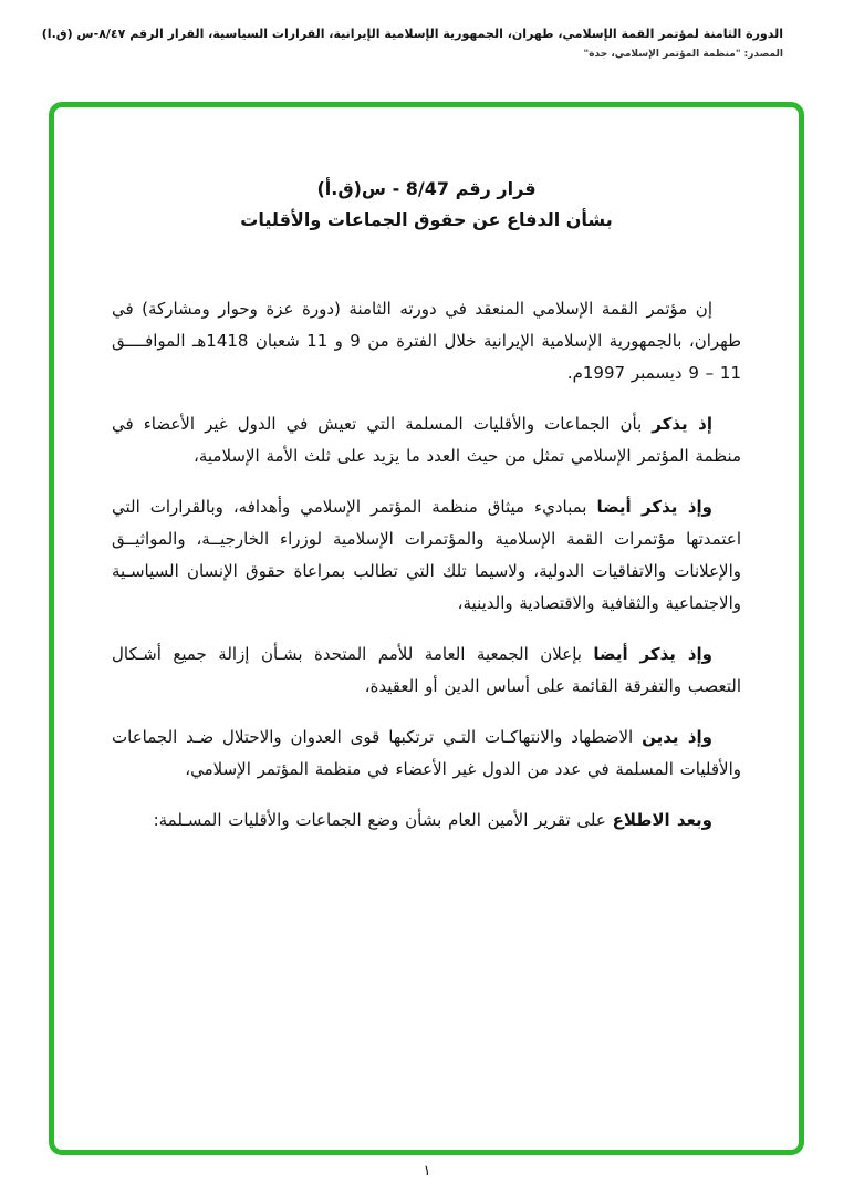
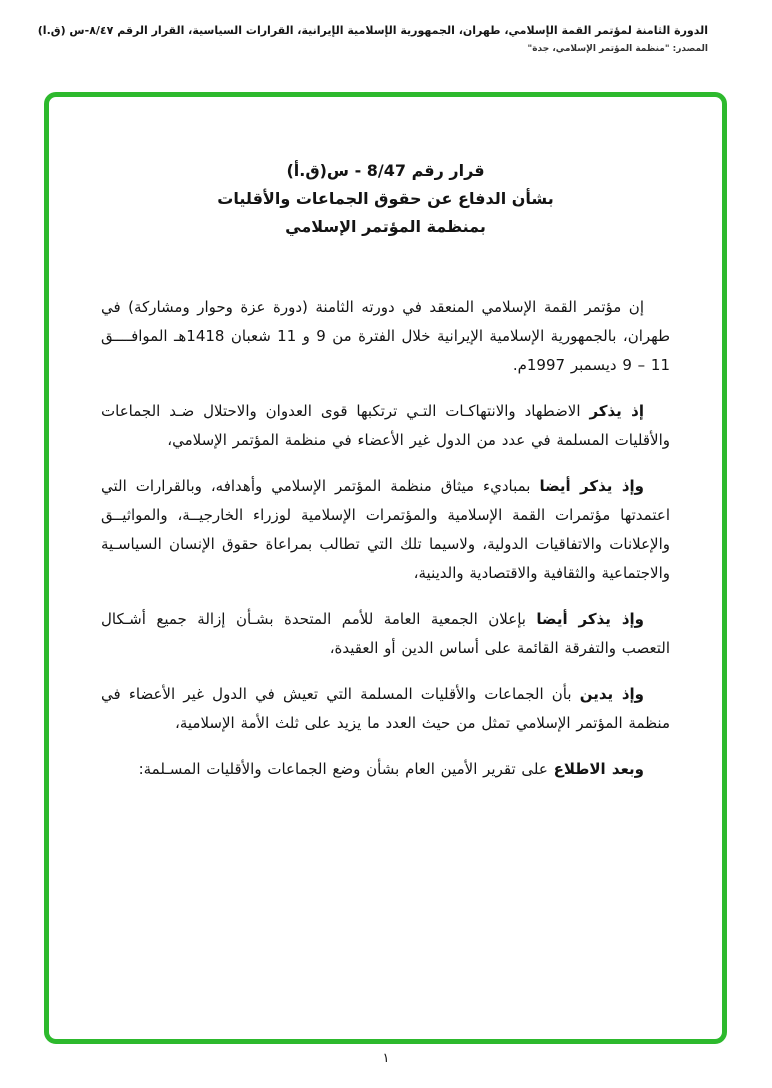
  الدورة الثامنة لمؤتمر القمة الإسلامي، طهران، الجمهورية الإسلامية الإيرانية، القرارات السياسية، القرار الرقم ٨/٤٧-س (ق.ا)
  المصدر: "منظمة المؤتمر الإسلامي، جدة"
  قرار رقم 8/47 - س(ق.أ)
  بشأن الدفاع عن حقوق الجماعات والأقليات
+ بمنظمة المؤتمر الإسلامي
  إن مؤتمر القمة الإسلامي المنعقد في دورته الثامنة (دورة عزة وحوار ومشاركة) في طهران، بالجمهورية الإسلامية الإيرانية خلال الفترة من 9 و 11 شعبان 1418هـ الموافــــق 9 – 11 ديسمبر 1997م.
- إذ يذكر بأن الجماعات والأقليات المسلمة التي تعيش في الدول غير الأعضاء في منظمة المؤتمر الإسلامي تمثل من حيث العدد ما يزيد على ثلث الأمة الإسلامية،
+ إذ يذكر الاضطهاد والانتهاكـات التـي ترتكبها قوى العدوان والاحتلال ضـد الجماعات والأقليات المسلمة في عدد من الدول غير الأعضاء في منظمة المؤتمر الإسلامي،
  وإذ يذكر أيضا بمباديء ميثاق منظمة المؤتمر الإسلامي وأهدافه، وبالقرارات التي اعتمدتها مؤتمرات القمة الإسلامية والمؤتمرات الإسلامية لوزراء الخارجيــة، والمواثيــق والإعلانات والاتفاقيات الدولية، ولاسيما تلك التي تطالب بمراعاة حقوق الإنسان السياسـية والاجتماعية والثقافية والاقتصادية والدينية،
  وإذ يذكر أيضا بإعلان الجمعية العامة للأمم المتحدة بشـأن إزالة جميع أشـكال التعصب والتفرقة القائمة على أساس الدين أو العقيدة،
- وإذ يدين الاضطهاد والانتهاكـات التـي ترتكبها قوى العدوان والاحتلال ضـد الجماعات والأقليات المسلمة في عدد من الدول غير الأعضاء في منظمة المؤتمر الإسلامي،
+ وإذ يدين بأن الجماعات والأقليات المسلمة التي تعيش في الدول غير الأعضاء في منظمة المؤتمر الإسلامي تمثل من حيث العدد ما يزيد على ثلث الأمة الإسلامية،
  وبعد الاطلاع على تقرير الأمين العام بشأن وضع الجماعات والأقليات المسـلمة:
  ١
